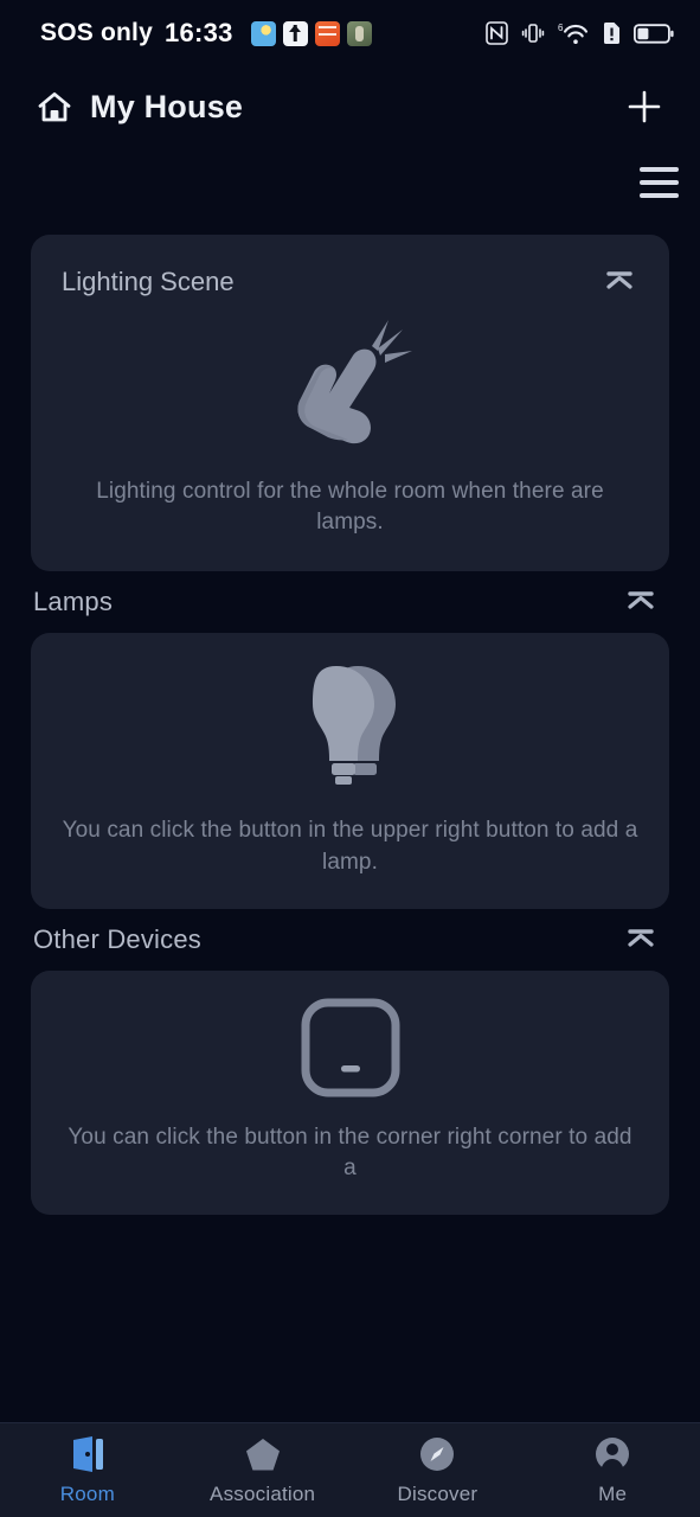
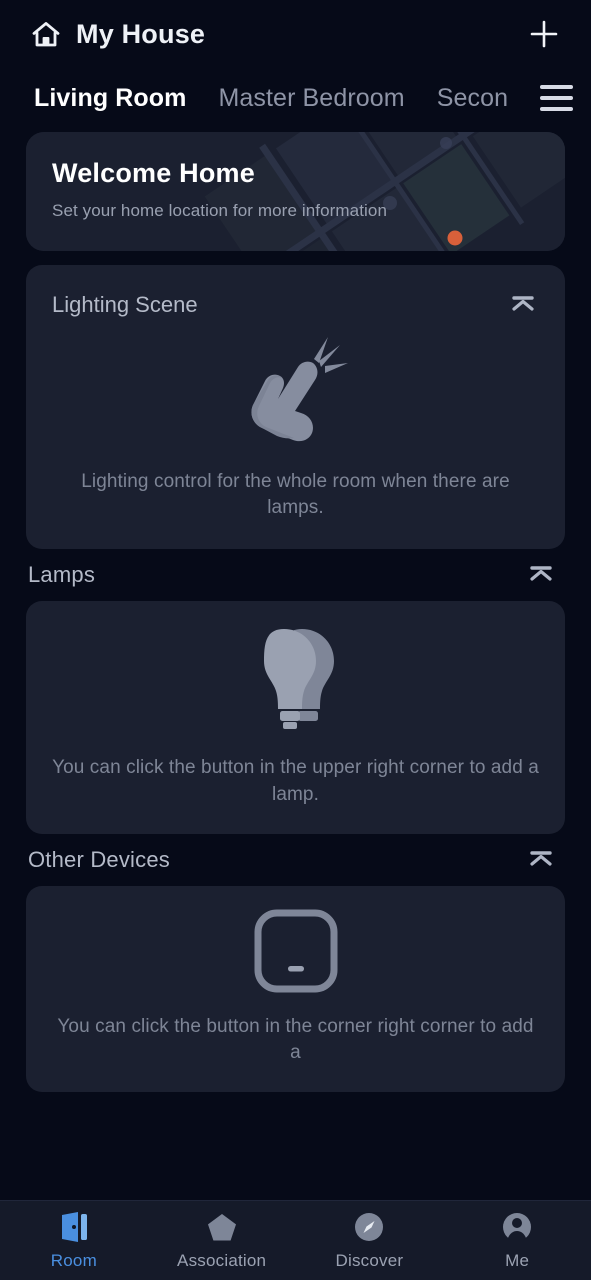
- SOS only
- 16:33
- 6
  My House
+ Living Room
+ Master Bedroom
+ Secon
+ Welcome Home
+ Set your home location for more information
  Lighting Scene
  Lighting control for the whole room when there are lamps.
  Lamps
- You can click the button in the upper right button to add a lamp.
+ You can click the button in the upper right corner to add a lamp.
  Other Devices
  You can click the button in the corner right corner to add a
  Room
  Association
  Discover
  Me
